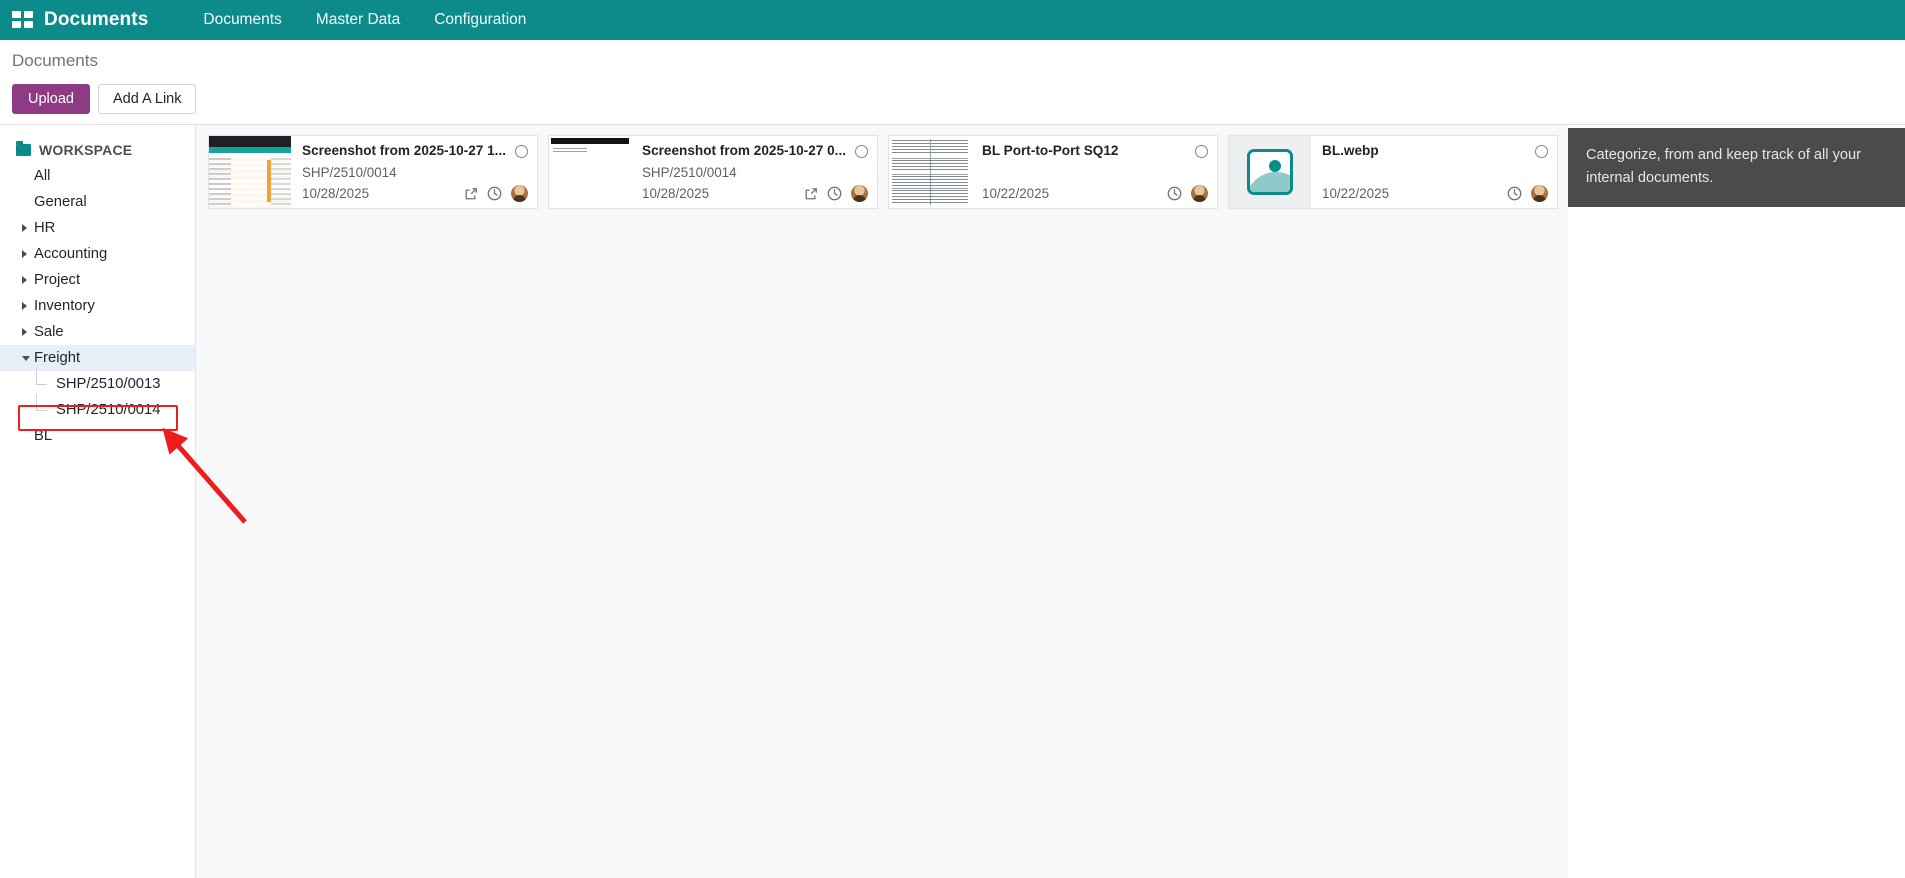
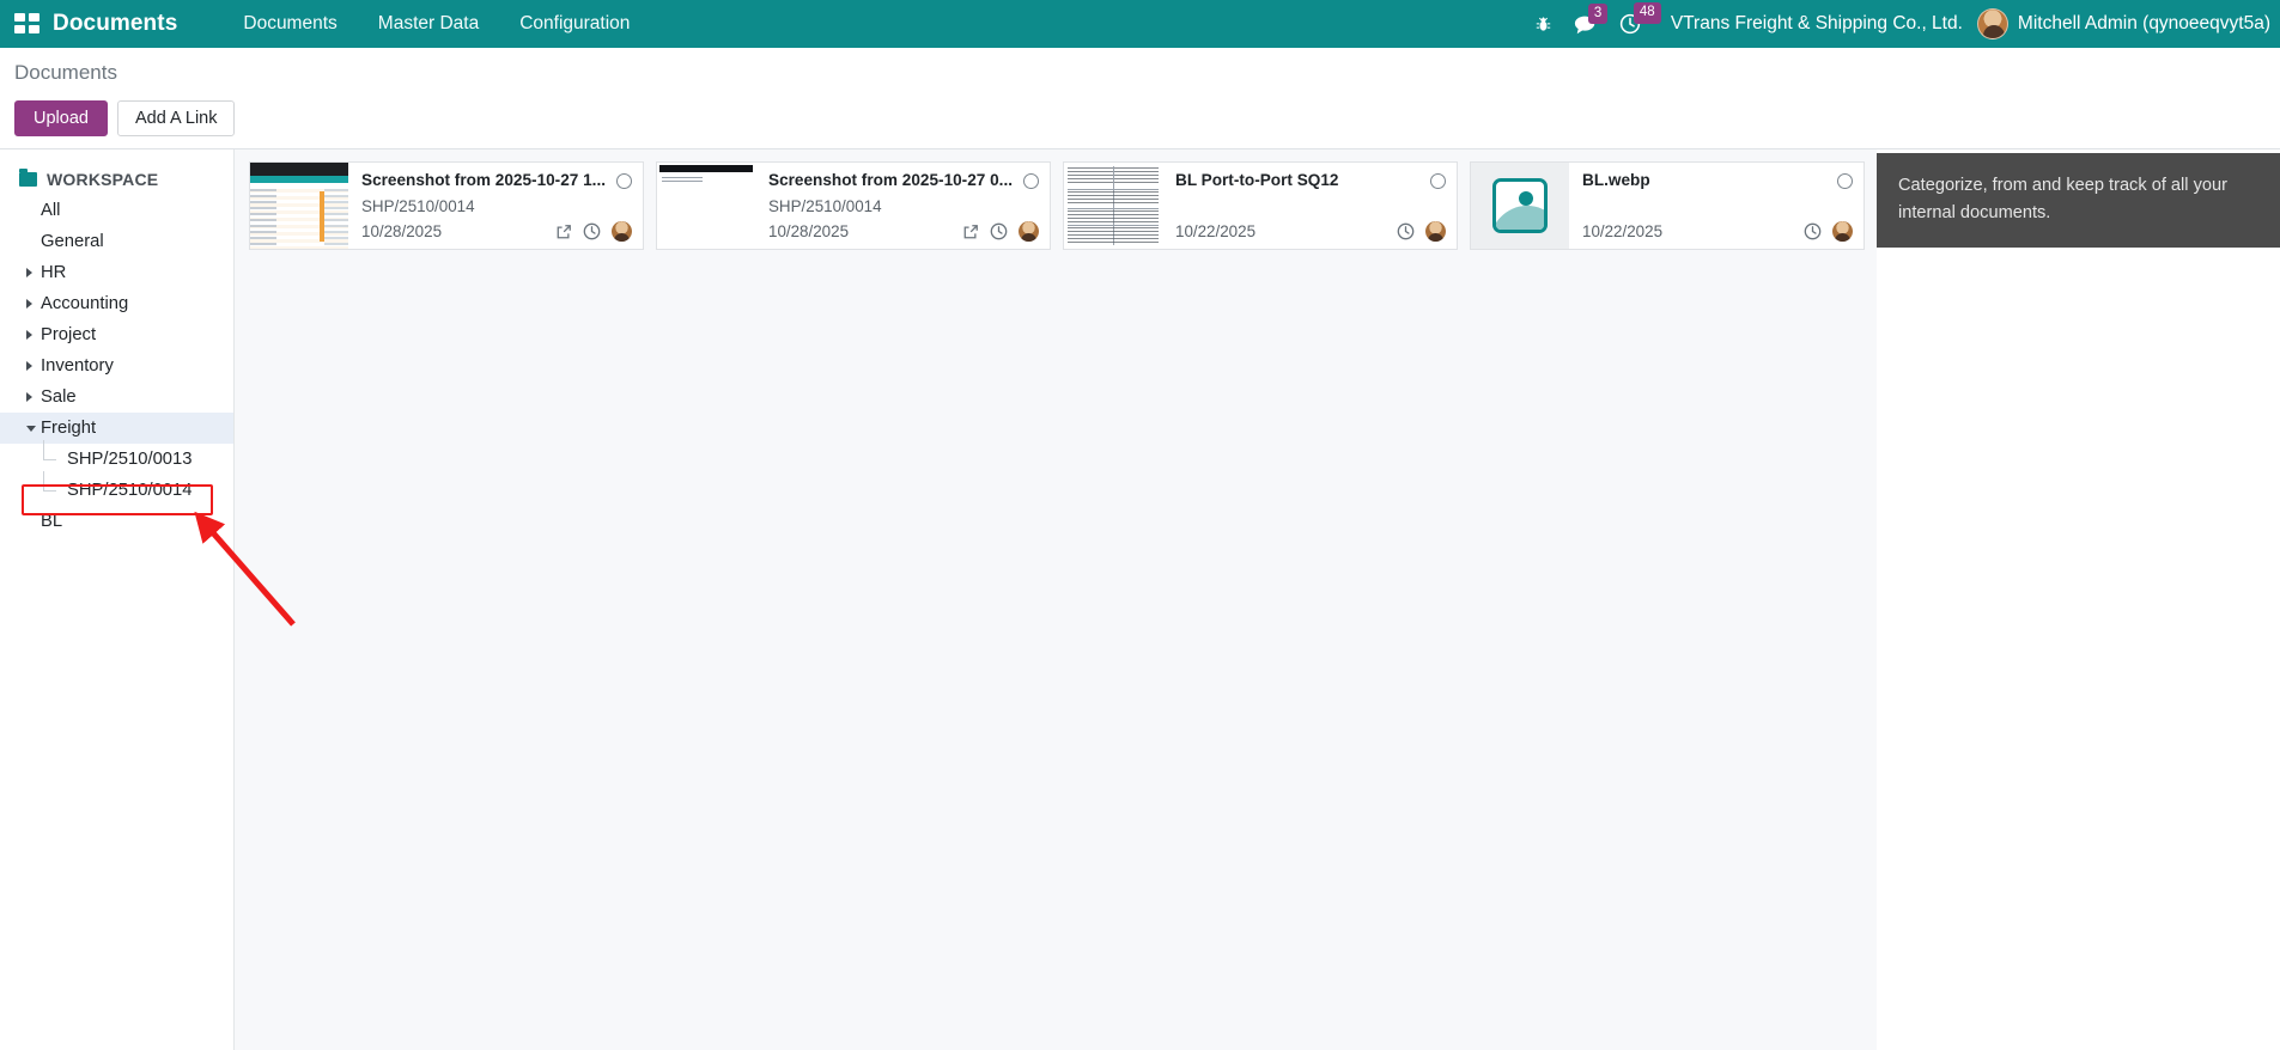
  Documents
  Documents
  Master Data
  Configuration
+ 3
+ 48
+ VTrans Freight & Shipping Co., Ltd.
+ Mitchell Admin (qynoeeqvyt5a)
  Documents
  Upload
  Add A Link
  WORKSPACE
  All
  General
  HR
  Accounting
  Project
  Inventory
  Sale
  Freight
  SHP/2510/0013
  SHP/2510/0014
  BL
  Screenshot from 2025-10-27 1...
  SHP/2510/0014
  10/28/2025
  Screenshot from 2025-10-27 0...
  SHP/2510/0014
  10/28/2025
  BL Port-to-Port SQ12
  10/22/2025
  BL.webp
  10/22/2025
  Categorize, from and keep track of all your internal documents.
